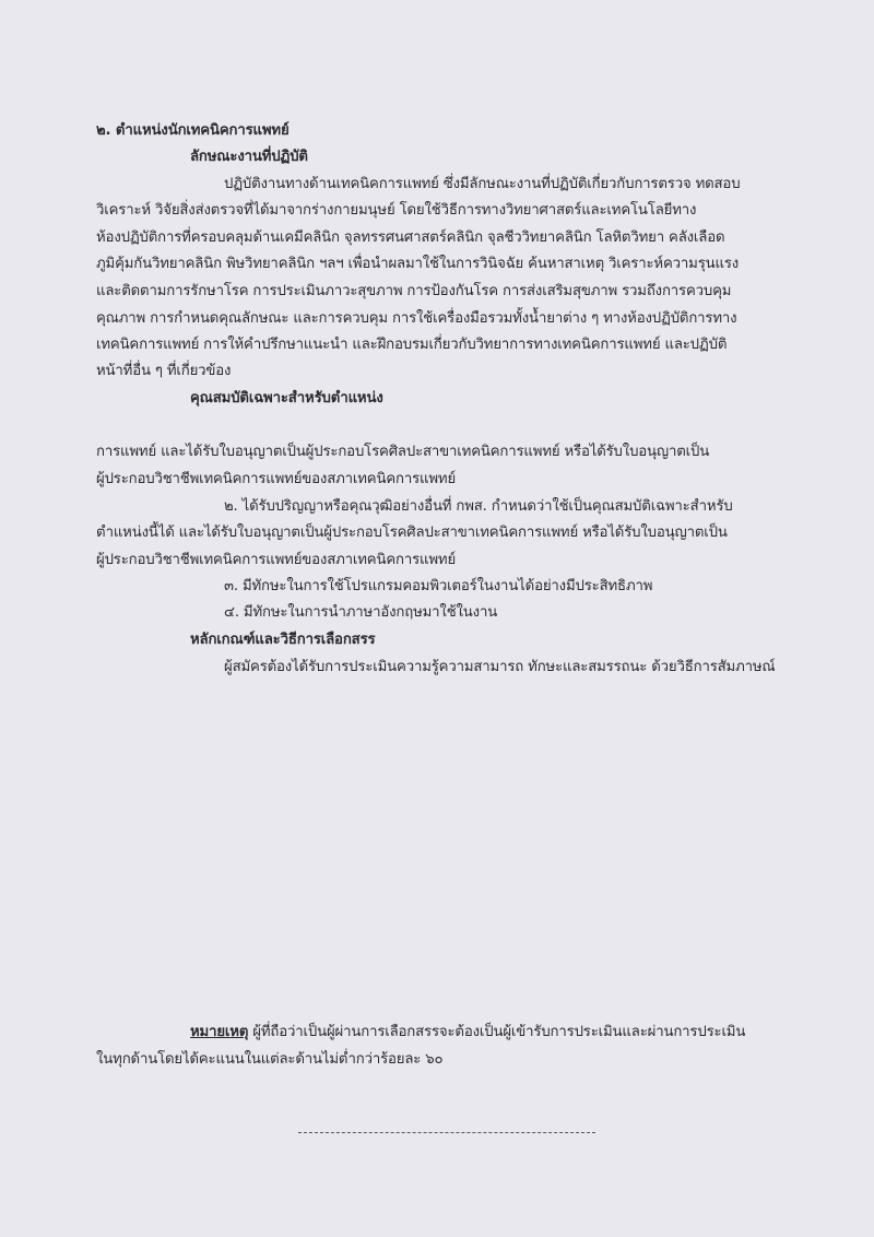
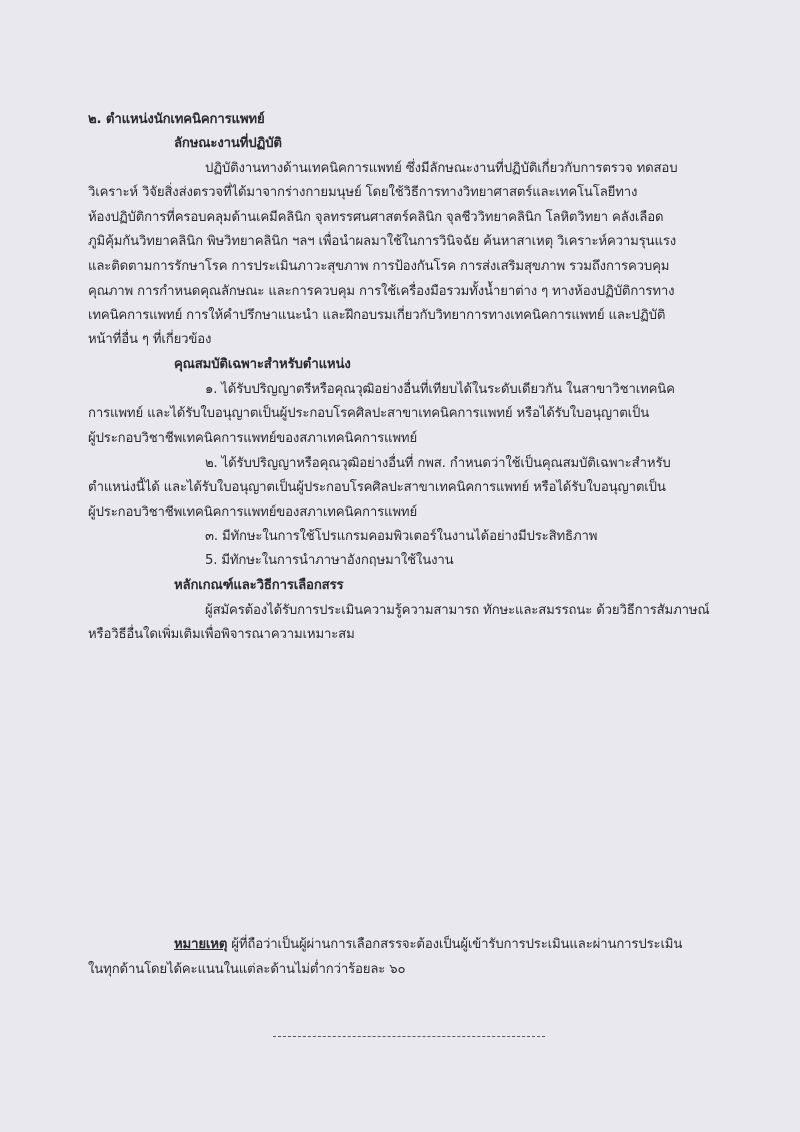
  ๒. ตำแหน่งนักเทคนิคการแพทย์
  ลักษณะงานที่ปฏิบัติ
  ปฏิบัติงานทางด้านเทคนิคการแพทย์ ซึ่งมีลักษณะงานที่ปฏิบัติเกี่ยวกับการตรวจ ทดสอบ
  วิเคราะห์ วิจัยสิ่งส่งตรวจที่ได้มาจากร่างกายมนุษย์ โดยใช้วิธีการทางวิทยาศาสตร์และเทคโนโลยีทาง
  ห้องปฏิบัติการที่ครอบคลุมด้านเคมีคลินิก จุลทรรศนศาสตร์คลินิก จุลชีววิทยาคลินิก โลหิตวิทยา คลังเลือด
  ภูมิคุ้มกันวิทยาคลินิก พิษวิทยาคลินิก ฯลฯ เพื่อนำผลมาใช้ในการวินิจฉัย ค้นหาสาเหตุ วิเคราะห์ความรุนแรง
  และติดตามการรักษาโรค การประเมินภาวะสุขภาพ การป้องกันโรค การส่งเสริมสุขภาพ รวมถึงการควบคุม
  คุณภาพ การกำหนดคุณลักษณะ และการควบคุม การใช้เครื่องมือรวมทั้งน้ำยาต่าง ๆ ทางห้องปฏิบัติการทาง
  เทคนิคการแพทย์ การให้คำปรึกษาแนะนำ และฝึกอบรมเกี่ยวกับวิทยาการทางเทคนิคการแพทย์ และปฏิบัติ
  หน้าที่อื่น ๆ ที่เกี่ยวข้อง
  คุณสมบัติเฉพาะสำหรับตำแหน่ง
+ ๑. ได้รับปริญญาตรีหรือคุณวุฒิอย่างอื่นที่เทียบได้ในระดับเดียวกัน ในสาขาวิชาเทคนิค
  การแพทย์ และได้รับใบอนุญาตเป็นผู้ประกอบโรคศิลปะสาขาเทคนิคการแพทย์ หรือได้รับใบอนุญาตเป็น
  ผู้ประกอบวิชาชีพเทคนิคการแพทย์ของสภาเทคนิคการแพทย์
  ๒. ได้รับปริญญาหรือคุณวุฒิอย่างอื่นที่ กพส. กำหนดว่าใช้เป็นคุณสมบัติเฉพาะสำหรับ
  ตำแหน่งนี้ได้ และได้รับใบอนุญาตเป็นผู้ประกอบโรคศิลปะสาขาเทคนิคการแพทย์ หรือได้รับใบอนุญาตเป็น
  ผู้ประกอบวิชาชีพเทคนิคการแพทย์ของสภาเทคนิคการแพทย์
  ๓. มีทักษะในการใช้โปรแกรมคอมพิวเตอร์ในงานได้อย่างมีประสิทธิภาพ
- ๔. มีทักษะในการนำภาษาอังกฤษมาใช้ในงาน
+ 5. มีทักษะในการนำภาษาอังกฤษมาใช้ในงาน
  หลักเกณฑ์และวิธีการเลือกสรร
  ผู้สมัครต้องได้รับการประเมินความรู้ความสามารถ ทักษะและสมรรถนะ ด้วยวิธีการสัมภาษณ์
+ หรือวิธีอื่นใดเพิ่มเติมเพื่อพิจารณาความเหมาะสม
  หมายเหตุ ผู้ที่ถือว่าเป็นผู้ผ่านการเลือกสรรจะต้องเป็นผู้เข้ารับการประเมินและผ่านการประเมิน
  ในทุกด้านโดยได้คะแนนในแต่ละด้านไม่ต่ำกว่าร้อยละ ๖๐
